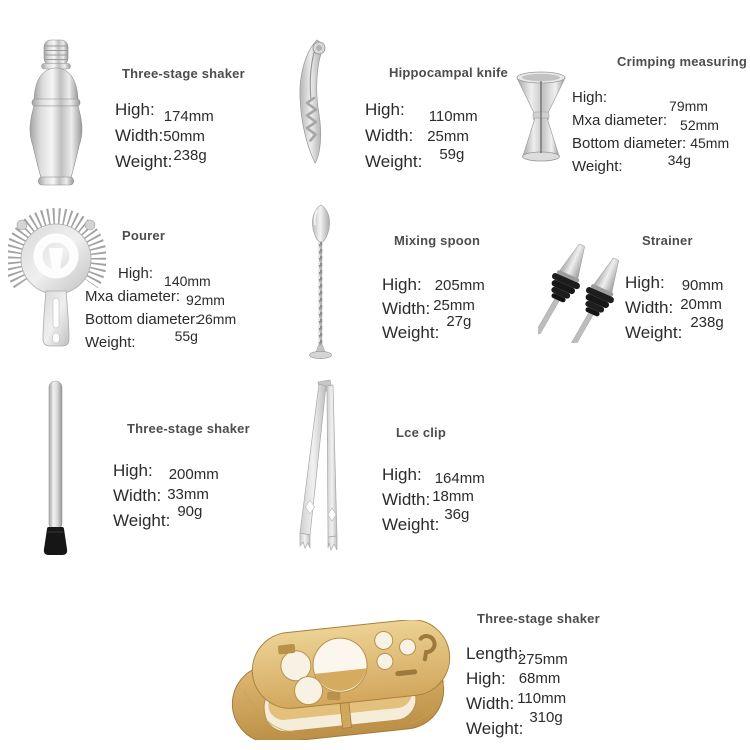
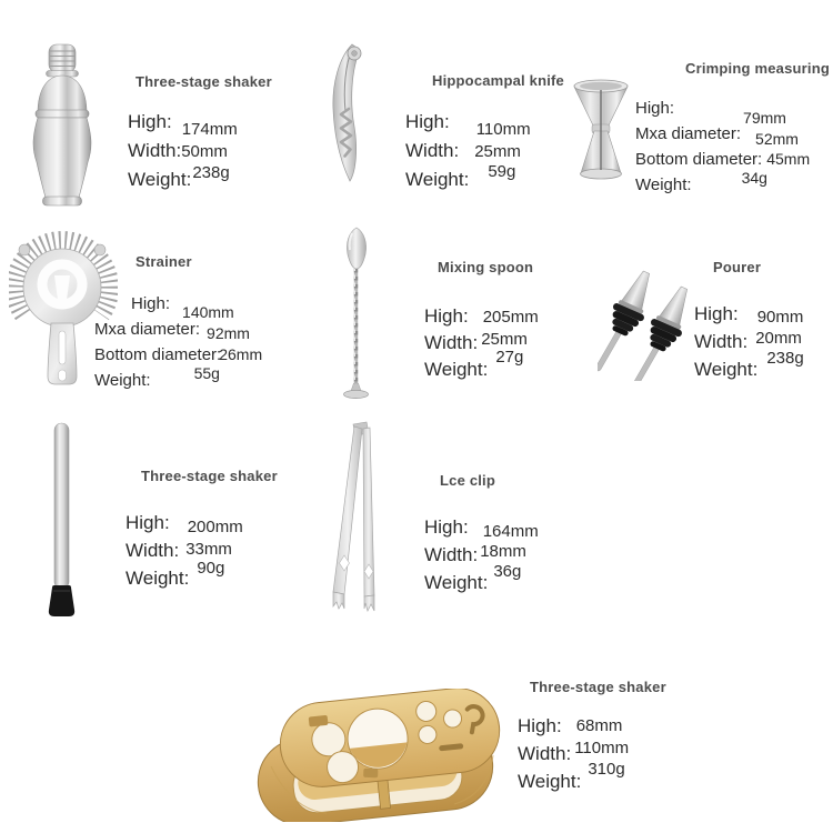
  Three-stage shaker
  High:
  174mm
  Width:
  50mm
  Weight:
  238g
  Hippocampal knife
  High:
  110mm
  Width:
  25mm
  Weight:
  59g
  Crimping measuring
  High:
  79mm
  Mxa diameter:
  52mm
  Bottom diameter:
  45mm
  Weight:
  34g
- Pourer
+ Strainer
  High:
  140mm
  Mxa diameter:
  92mm
  Bottom diameter:
  26mm
  Weight:
  55g
  Mixing spoon
  High:
  205mm
  Width:
  25mm
  Weight:
  27g
- Strainer
+ Pourer
  High:
  90mm
  Width:
  20mm
  Weight:
  238g
  Three-stage shaker
  High:
  200mm
  Width:
  33mm
  Weight:
  90g
  Lce clip
  High:
  164mm
  Width:
  18mm
  Weight:
  36g
  Three-stage shaker
- Length:
- 275mm
  High:
  68mm
  Width:
  110mm
  Weight:
  310g
